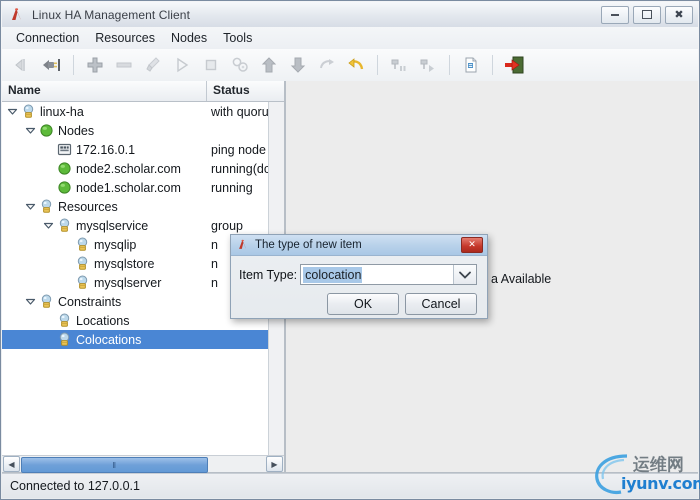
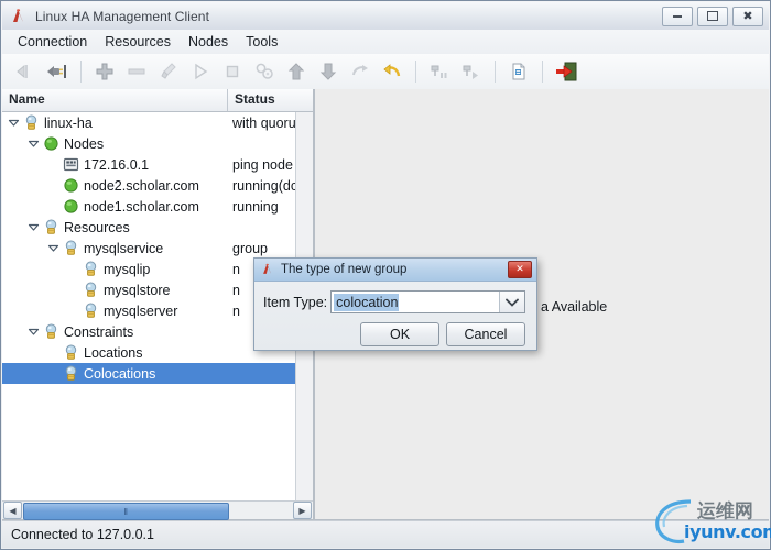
  Linux HA Management Client
  ✖
  Connection
  Resources
  Nodes
  Tools
  Name
  Status
  linux-ha
  with quoru
  Nodes
  172.16.0.1
  ping node
  node2.scholar.com
  running(dc
  node1.scholar.com
  running
  Resources
  mysqlservice
  group
  mysqlip
  n
  mysqlstore
  n
  mysqlserver
  n
  Constraints
  Locations
  Colocations
  ◀
  ‖
  ▶
  a Available
  Connected to 127.0.0.1
  运维网
  iyunv.co
- The type of new item
+ The type of new group
  ✕
  Item Type:
  colocation
  OK
  Cancel
